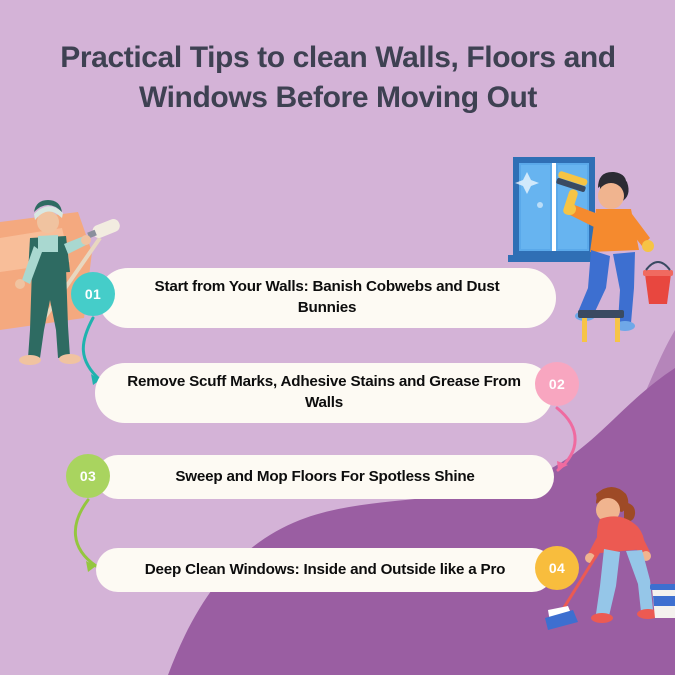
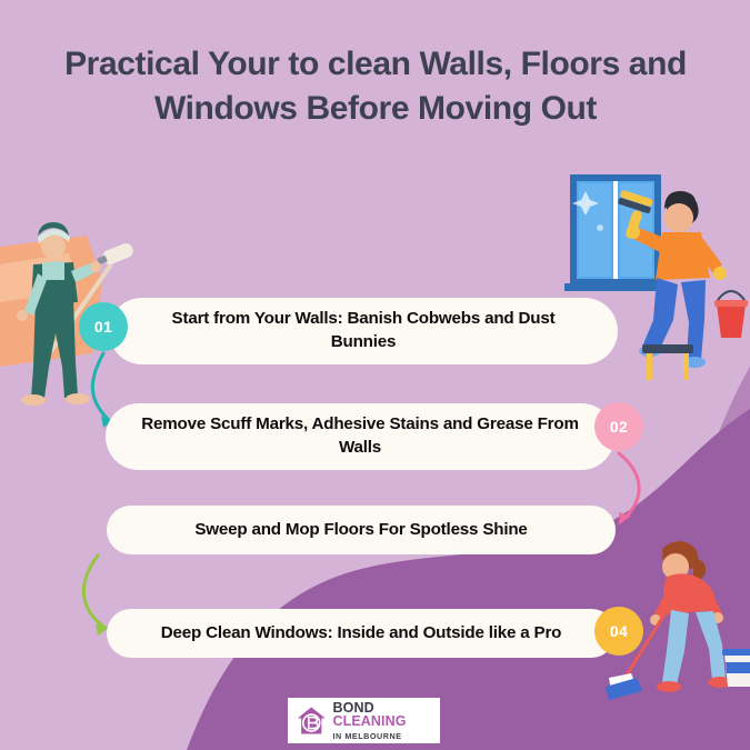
- Practical Tips to clean Walls, Floors and Windows Before Moving Out
+ Practical Your to clean Walls, Floors and Windows Before Moving Out
  Start from Your Walls: Banish Cobwebs and Dust Bunnies
  01
  Remove Scuff Marks, Adhesive Stains and Grease From Walls
  02
  Sweep and Mop Floors For Spotless Shine
- 03
  Deep Clean Windows: Inside and Outside like a Pro
  04
+ BOND CLEANING
+ IN MELBOURNE
